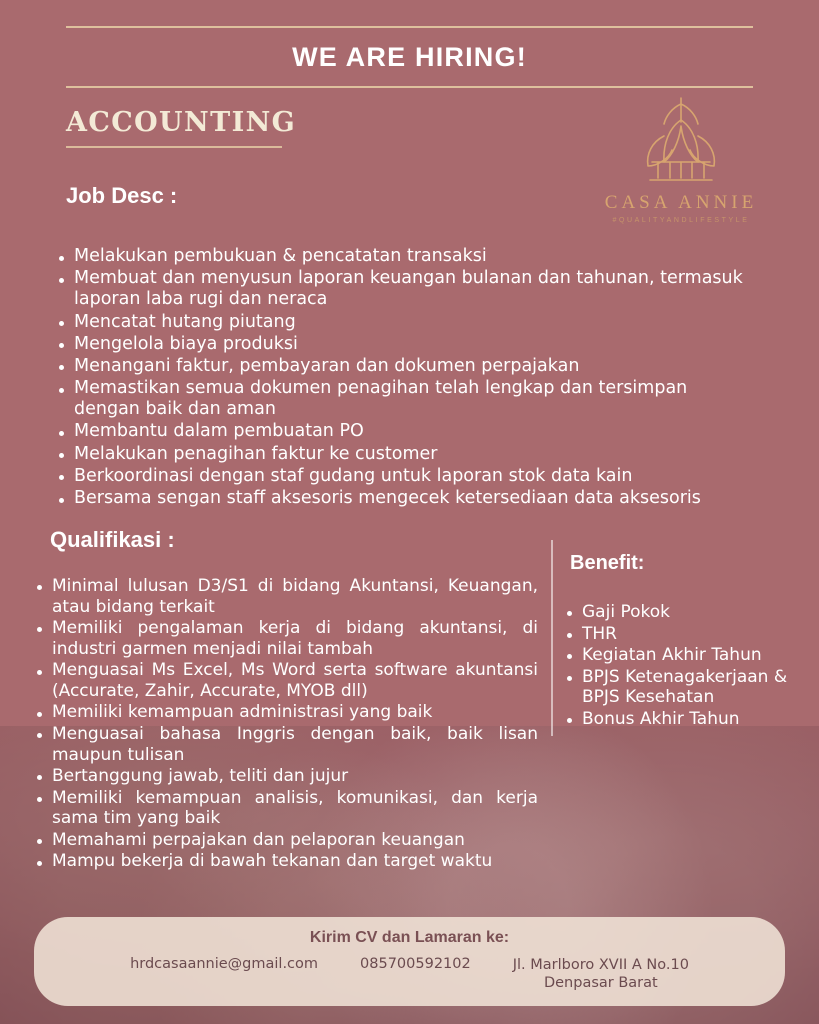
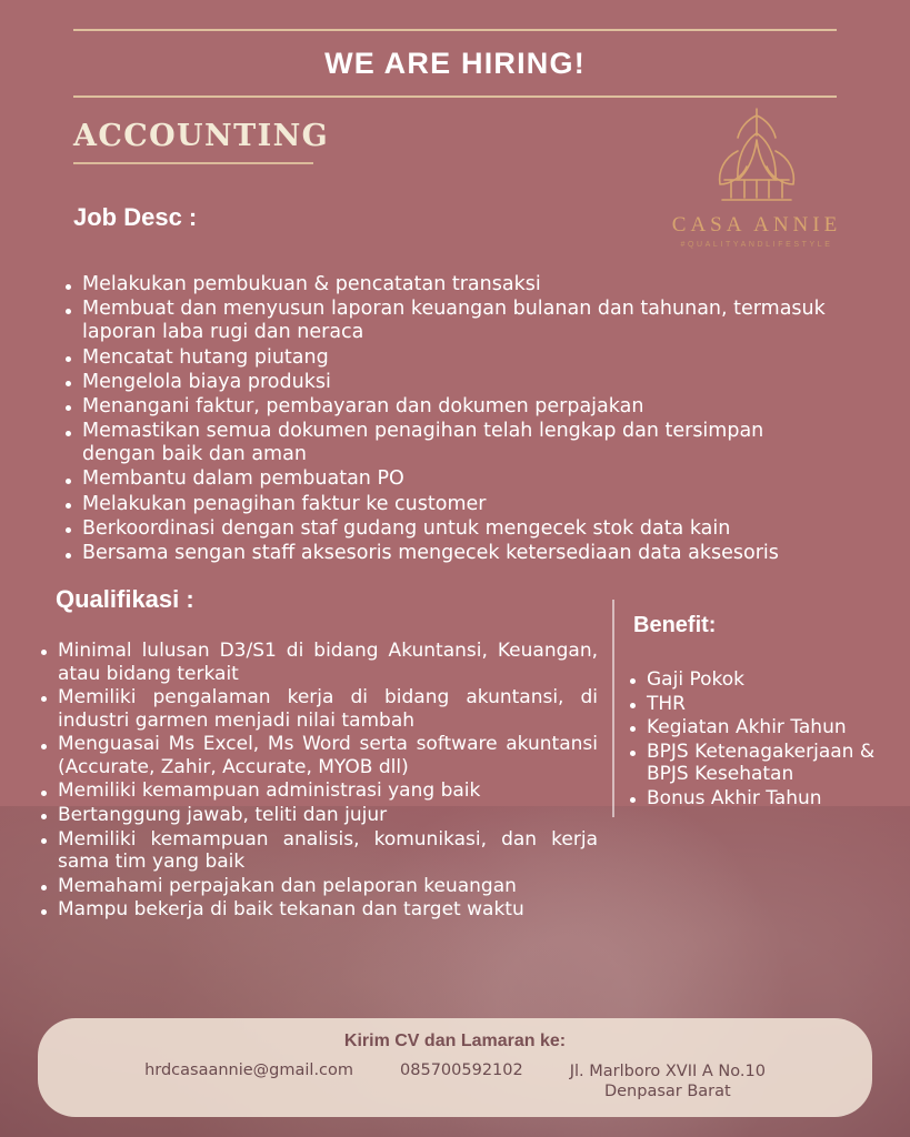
  WE ARE HIRING!
  ACCOUNTING
  CASA ANNIE
  Job Desc :
  Melakukan pembukuan & pencatatan transaksi
  Membuat dan menyusun laporan keuangan bulanan dan tahunan, termasuk laporan laba rugi dan neraca
  Mencatat hutang piutang
  Mengelola biaya produksi
  Menangani faktur, pembayaran dan dokumen perpajakan
  Memastikan semua dokumen penagihan telah lengkap dan tersimpan dengan baik dan aman
  Membantu dalam pembuatan PO
  Melakukan penagihan faktur ke customer
- Berkoordinasi dengan staf gudang untuk laporan stok data kain
+ Berkoordinasi dengan staf gudang untuk mengecek stok data kain
  Bersama sengan staff aksesoris mengecek ketersediaan data aksesoris
  Qualifikasi :
  Minimal lulusan D3/S1 di bidang Akuntansi, Keuangan, atau bidang terkait
  Memiliki pengalaman kerja di bidang akuntansi, di industri garmen menjadi nilai tambah
  Menguasai Ms Excel, Ms Word serta software akuntansi (Accurate, Zahir, Accurate, MYOB dll)
  Memiliki kemampuan administrasi yang baik
- Menguasai bahasa Inggris dengan baik, baik lisan maupun tulisan
  Bertanggung jawab, teliti dan jujur
  Memiliki kemampuan analisis, komunikasi, dan kerja sama tim yang baik
  Memahami perpajakan dan pelaporan keuangan
- Mampu bekerja di bawah tekanan dan target waktu
+ Mampu bekerja di baik tekanan dan target waktu
  Benefit:
  Gaji Pokok
  THR
  Kegiatan Akhir Tahun
  BPJS Ketenagakerjaan & BPJS Kesehatan
  Bonus Akhir Tahun
  Kirim CV dan Lamaran ke:
  hrdcasaannie@gmail.com
  085700592102
  Jl. Marlboro XVII A No.10
  Denpasar Barat
